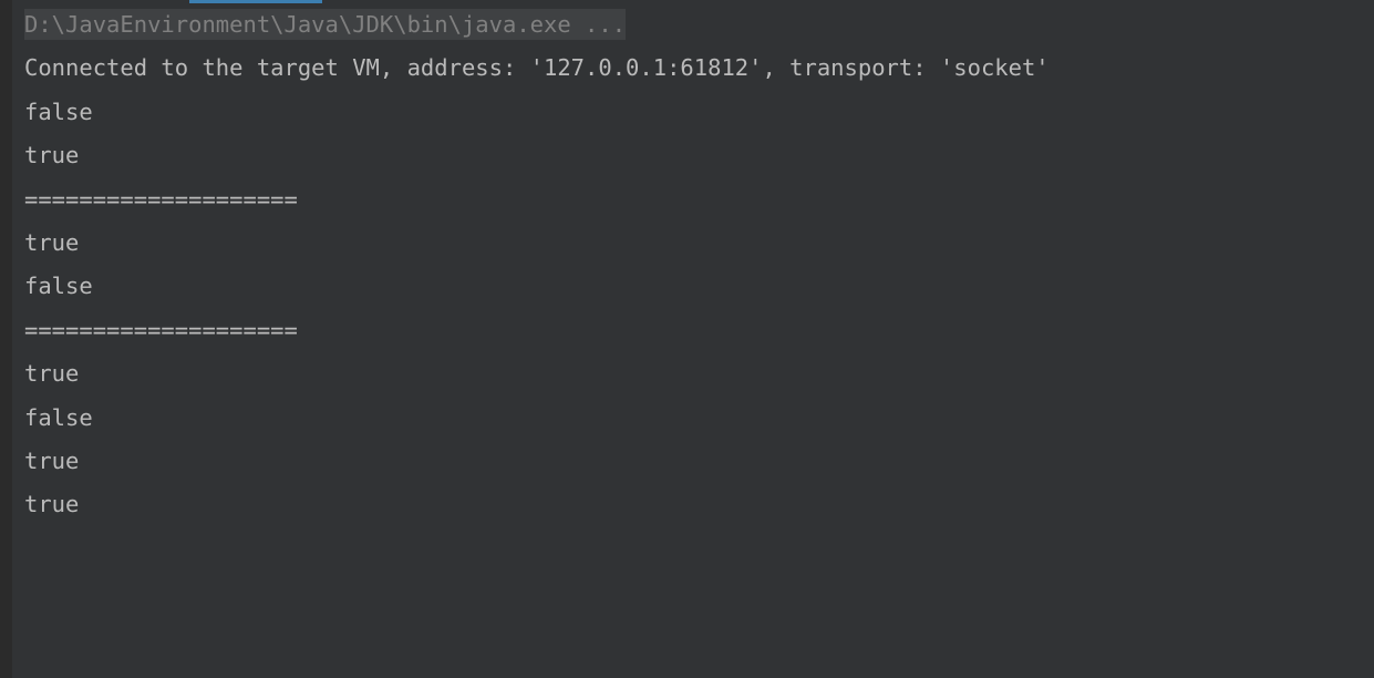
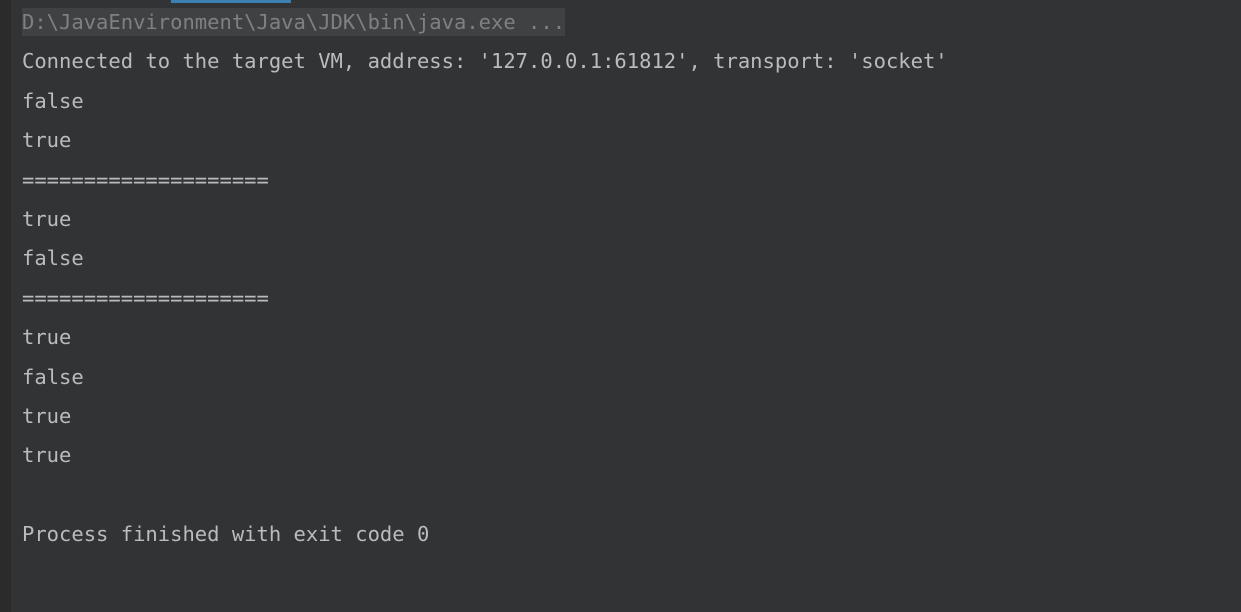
  D:\JavaEnvironment\Java\JDK\bin\java.exe ...
  Connected to the target VM, address: '127.0.0.1:61812', transport: 'socket'
  false
  true
  ====================
  true
  false
  ====================
  true
  false
  true
  true
+ Process finished with exit code 0
